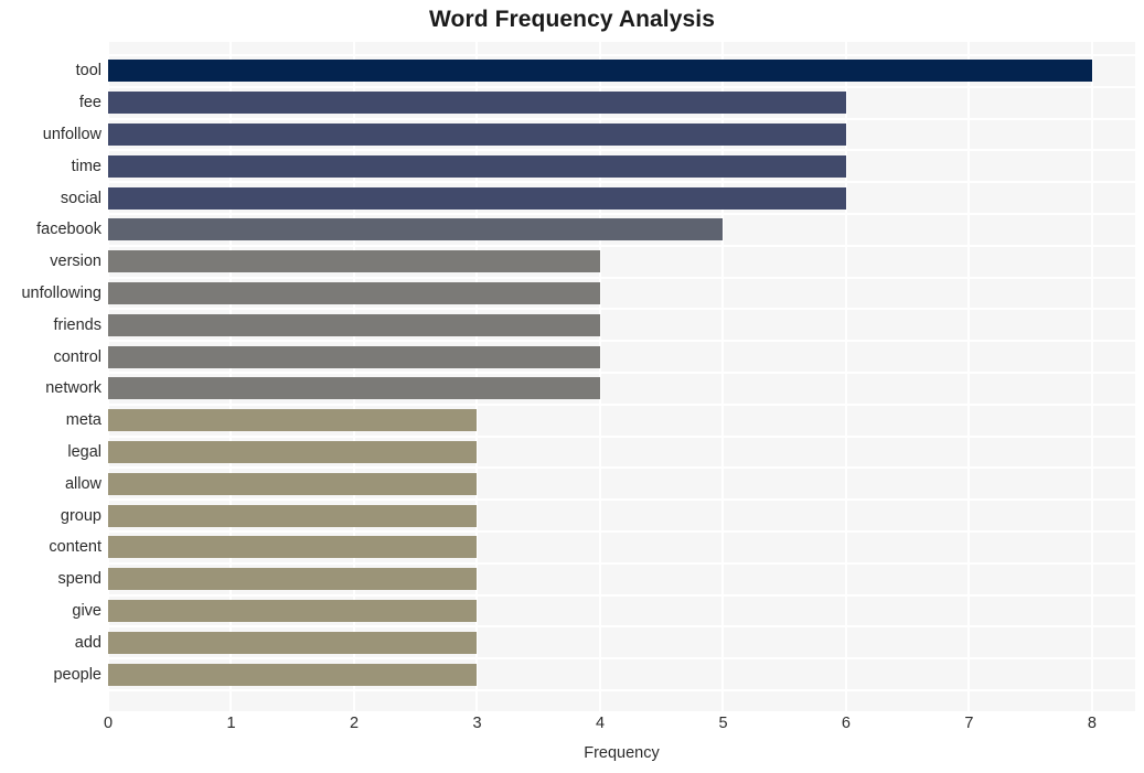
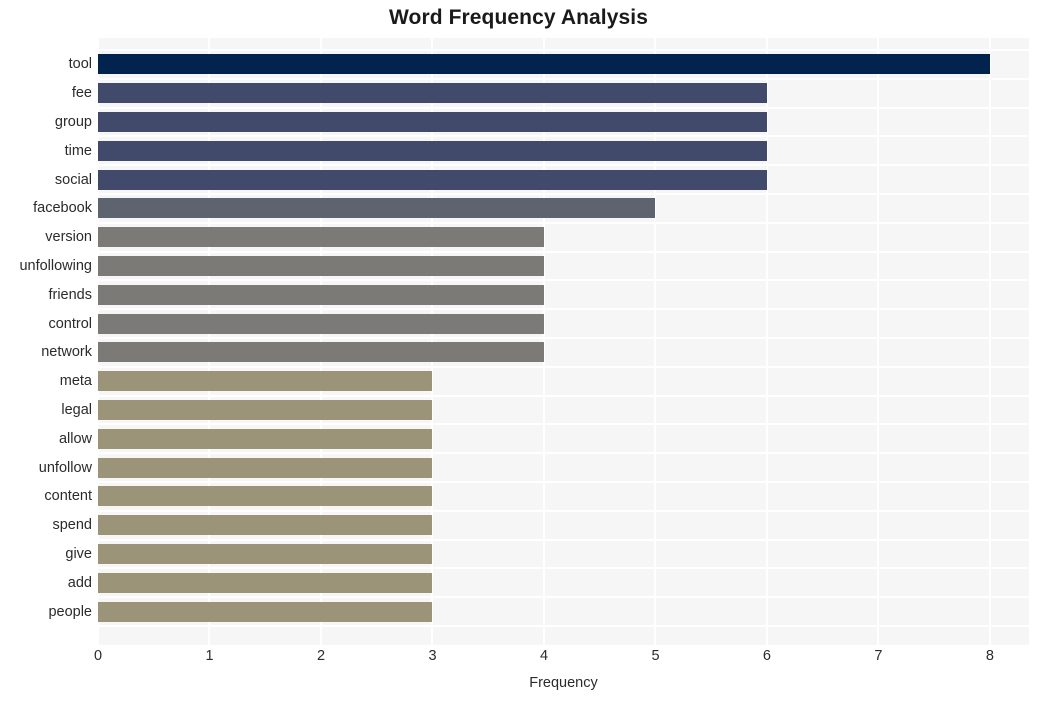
  Word Frequency Analysis
  tool
  fee
- unfollow
+ group
  time
  social
  facebook
  version
  unfollowing
  friends
  control
  network
  meta
  legal
  allow
- group
+ unfollow
  content
  spend
  give
  add
  people
  0
  1
  2
  3
  4
  5
  6
  7
  8
  Frequency
